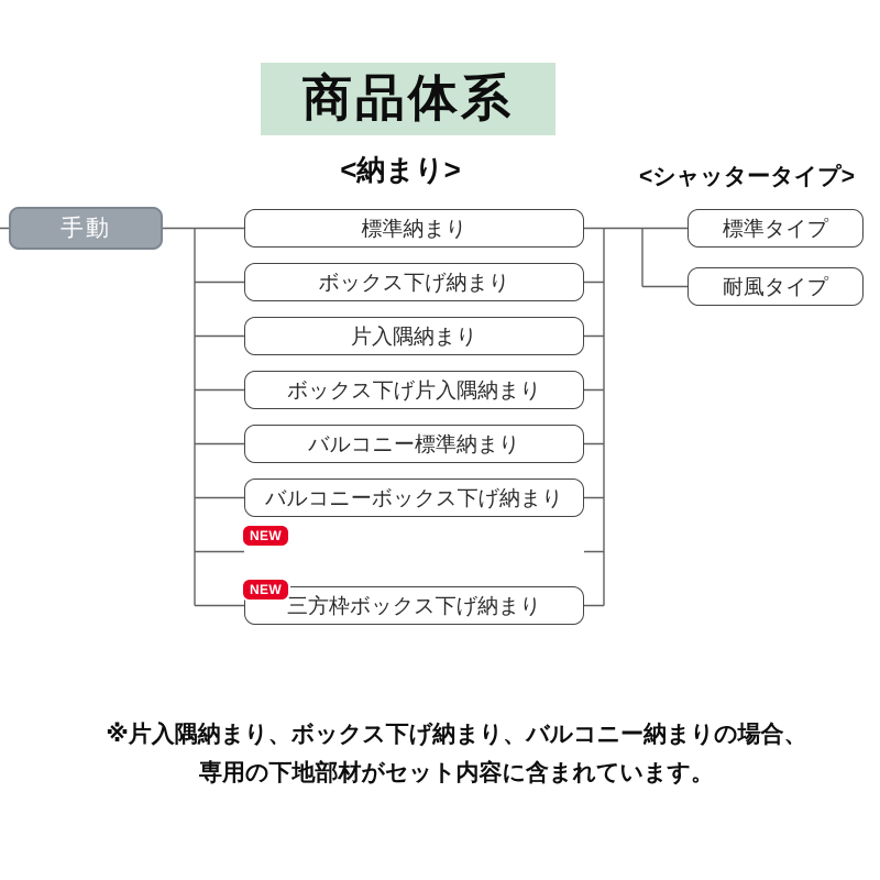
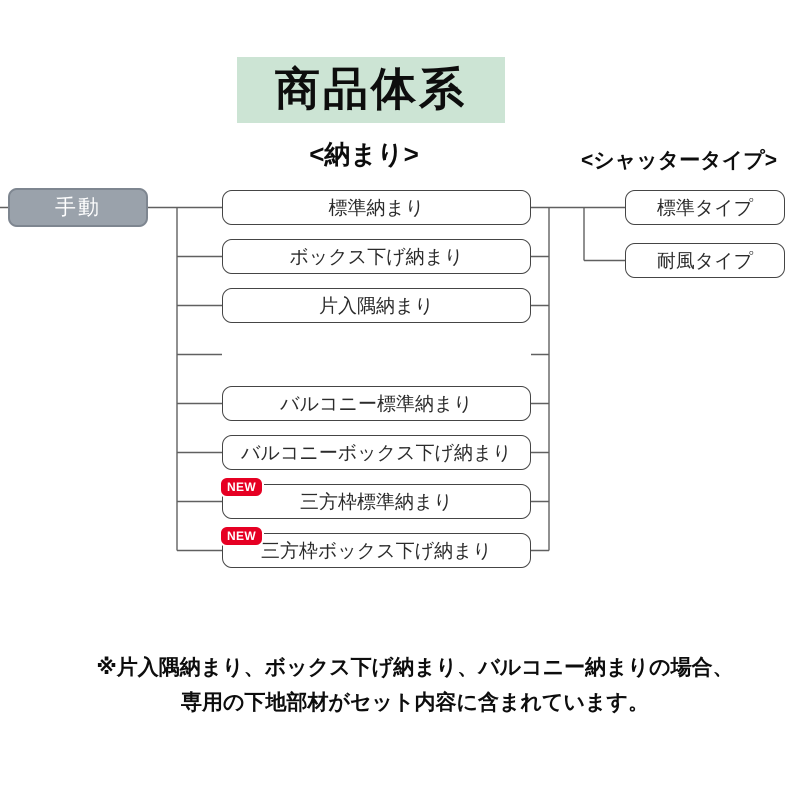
  商品体系
  <納まり>
  <シャッタータイプ>
  手動
  標準納まり
  ボックス下げ納まり
  片入隅納まり
- ボックス下げ片入隅納まり
  バルコニー標準納まり
  バルコニーボックス下げ納まり
+ 三方枠標準納まり
  三方枠ボックス下げ納まり
  NEW
  NEW
  標準タイプ
  耐風タイプ
  ※片入隅納まり、ボックス下げ納まり、バルコニー納まりの場合、
  専用の下地部材がセット内容に含まれています。
